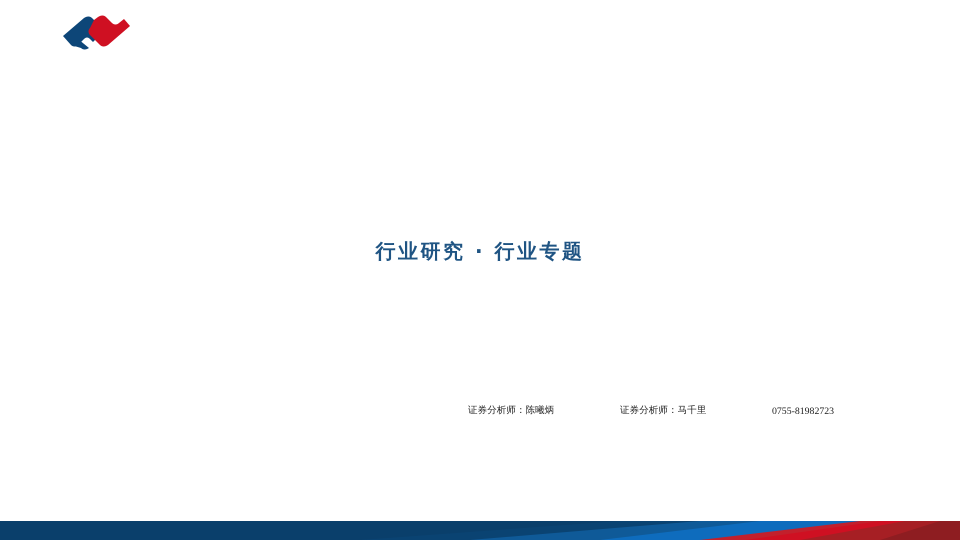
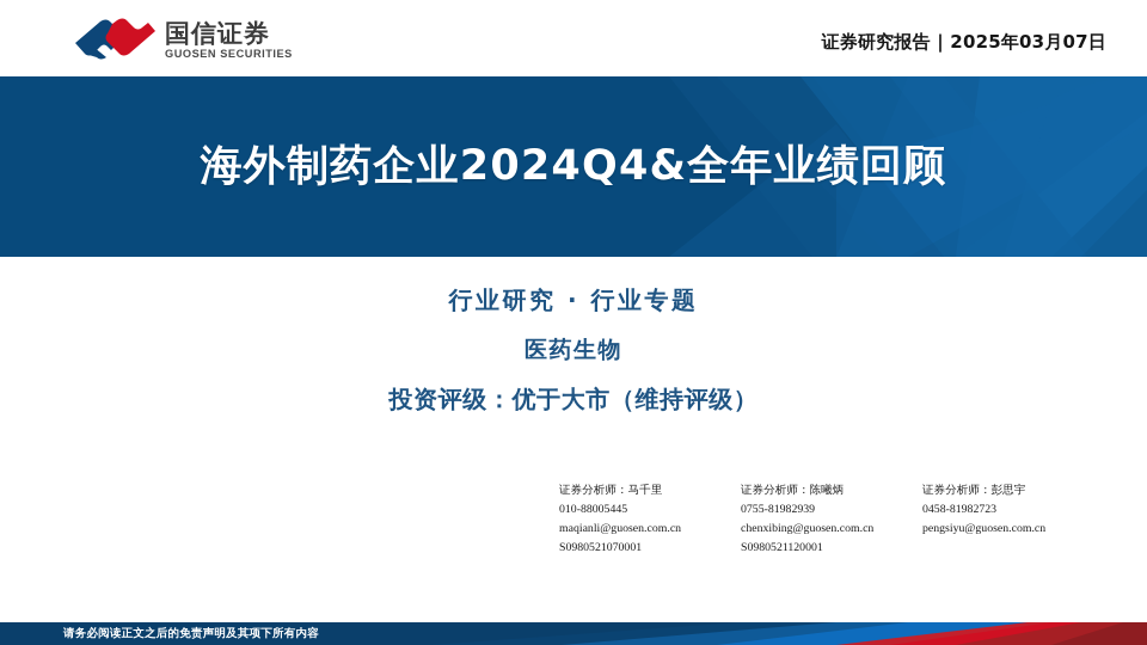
+ 国信证券
+ GUOSEN SECURITIES
+ 证券研究报告 | 2025年03月07日
+ 海外制药企业2024Q4&全年业绩回顾
  行业研究 · 行业专题
+ 医药生物
+ 投资评级：优于大市（维持评级）
- 证券分析师：陈曦炳
+ 证券分析师：马千里
+ 010-88005445
+ maqianli@guosen.com.cn
+ S0980521070001
- 证券分析师：马千里
+ 证券分析师：陈曦炳
+ 0755-81982939
+ chenxibing@guosen.com.cn
+ S0980521120001
+ 证券分析师：彭思宇
- 0755-81982723
+ 0458-81982723
+ pengsiyu@guosen.com.cn
+ 请务必阅读正文之后的免责声明及其项下所有内容
